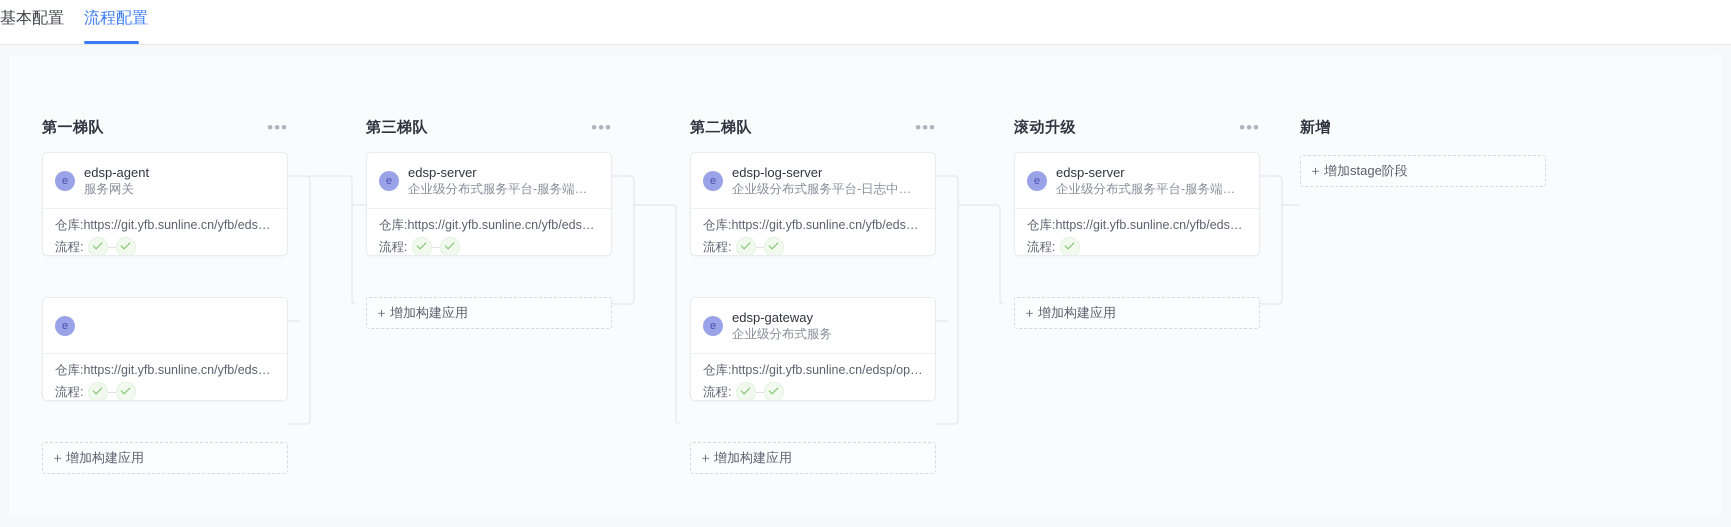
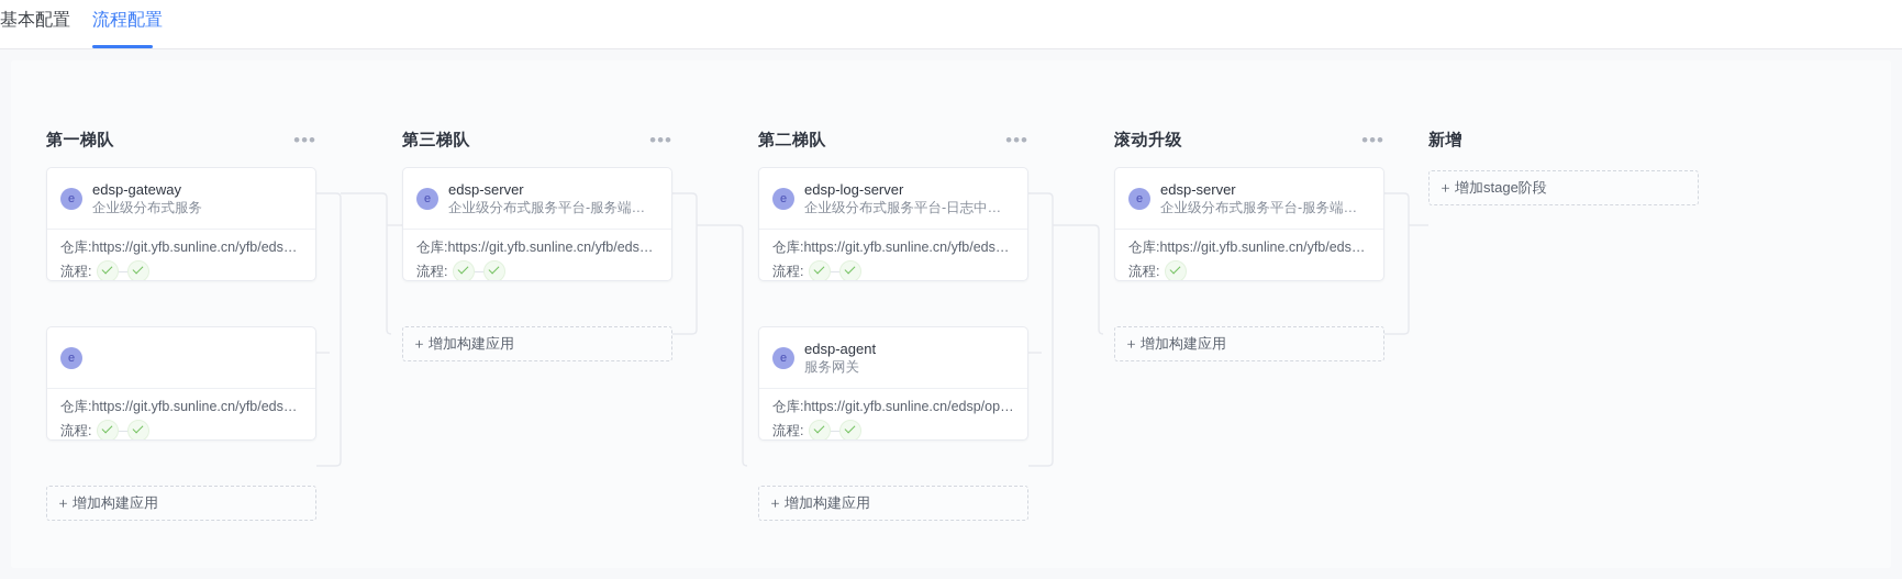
  基本配置
  流程配置
  第一梯队
  •••
  e
- edsp-agent
+ edsp-gateway
- 服务网关
+ 企业级分布式服务
  仓库:https://git.yfb.sunline.cn/yfb/edsp/…
  流程:
  e
  仓库:https://git.yfb.sunline.cn/yfb/edsp/…
  流程:
  ＋
  增加构建应用
  第三梯队
  •••
  e
  edsp-server
  企业级分布式服务平台-服务端模块
  仓库:https://git.yfb.sunline.cn/yfb/edsp/…
  流程:
  ＋
  增加构建应用
  第二梯队
  •••
  e
  edsp-log-server
  企业级分布式服务平台-日志中心模
  仓库:https://git.yfb.sunline.cn/yfb/edsp/…
  流程:
  e
- edsp-gateway
+ edsp-agent
- 企业级分布式服务
+ 服务网关
  仓库:https://git.yfb.sunline.cn/edsp/ope
  流程:
  ＋
  增加构建应用
  滚动升级
  •••
  e
  edsp-server
  企业级分布式服务平台-服务端模块
  仓库:https://git.yfb.sunline.cn/yfb/edsp/…
  流程:
  ＋
  增加构建应用
  新增
  ＋
  增加stage阶段
